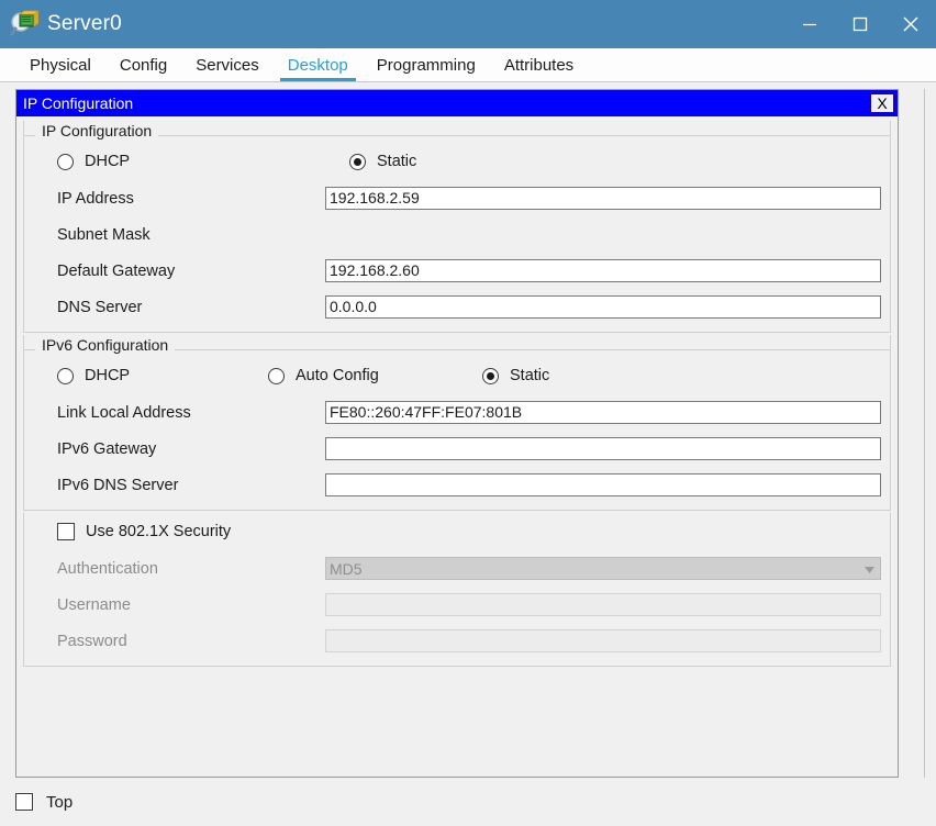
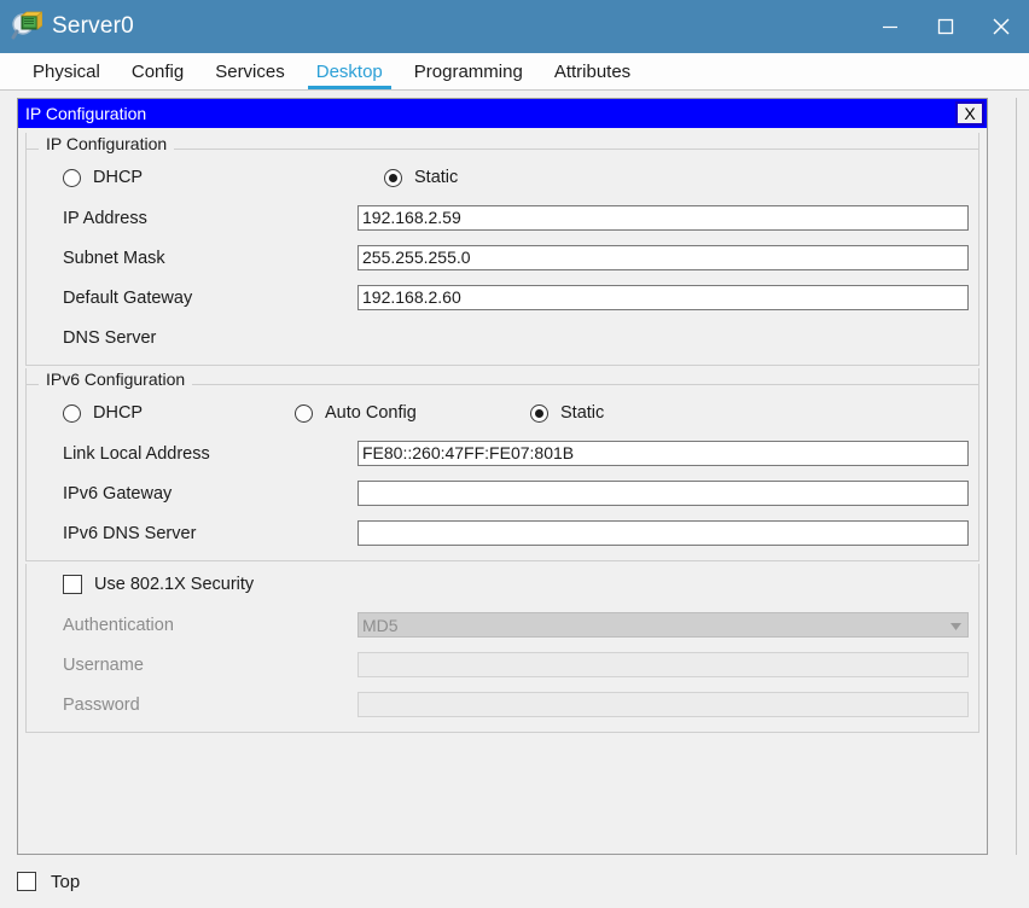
  Server0
  Physical
  Config
  Services
  Desktop
  Programming
  Attributes
  IP Configuration
  X
  IP Configuration
  DHCP
  Static
  IP Address
  192.168.2.59
  Subnet Mask
+ 255.255.255.0
  Default Gateway
  192.168.2.60
  DNS Server
- 0.0.0.0
  IPv6 Configuration
  DHCP
  Auto Config
  Static
  Link Local Address
  FE80::260:47FF:FE07:801B
  IPv6 Gateway
  IPv6 DNS Server
  Use 802.1X Security
  Authentication
  MD5
  Username
  Password
  Top
